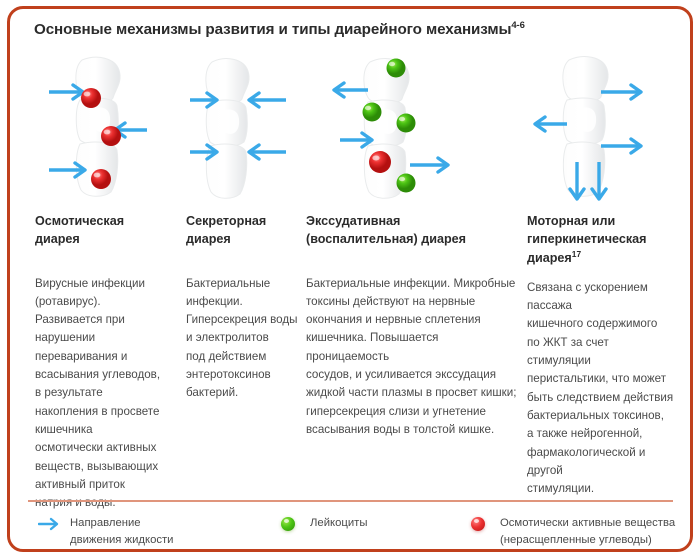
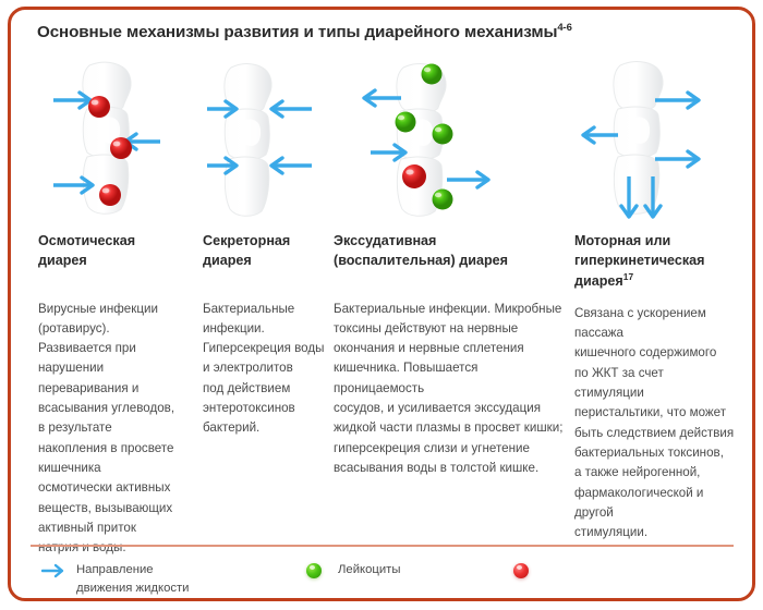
  Основные механизмы развития и типы диарейного механизмы4-6
  Осмотическая
  диарея
  Вирусные инфекции
  (ротавирус).
  Развивается при
  нарушении
  переваривания и
  всасывания углеводов,
  в результате
  накопления в просвете
  кишечника
  осмотически активных
  веществ, вызывающих
  активный приток
  натрия и воды.
  Секреторная
  диарея
  Бактериальные
  инфекции.
  Гиперсекреция воды
  и электролитов
  под действием
  энтеротоксинов
  бактерий.
  Экссудативная
  (воспалительная) диарея
  Бактериальные инфекции. Микробные
  токсины действуют на нервные
  окончания и нервные сплетения
  кишечника. Повышается проницаемость
  сосудов, и усиливается экссудация
  жидкой части плазмы в просвет кишки;
  гиперсекреция слизи и угнетение
  всасывания воды в толстой кишке.
  Моторная или
  гиперкинетическая
  диарея17
  Связана с ускорением
  пассажа
  кишечного содержимого
  по ЖКТ за счет
  стимуляции
  перистальтики, что может
  быть следствием действия
  бактериальных токсинов,
  а также нейрогенной,
  фармакологической и
  другой
  стимуляции.
  Направление
  движения жидкости
  Лейкоциты
- Осмотически активные вещества
- (нерасщепленные углеводы)
